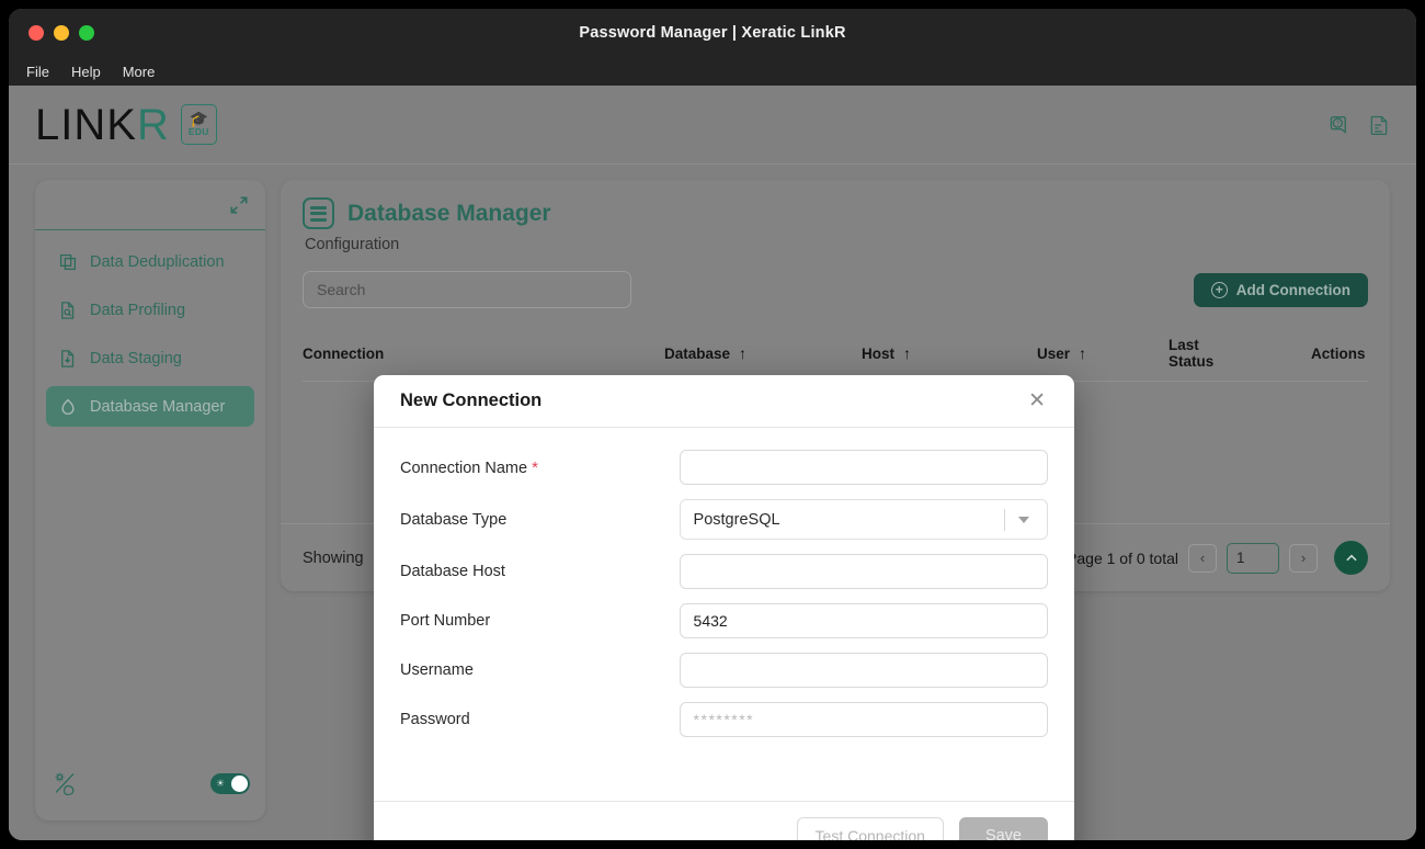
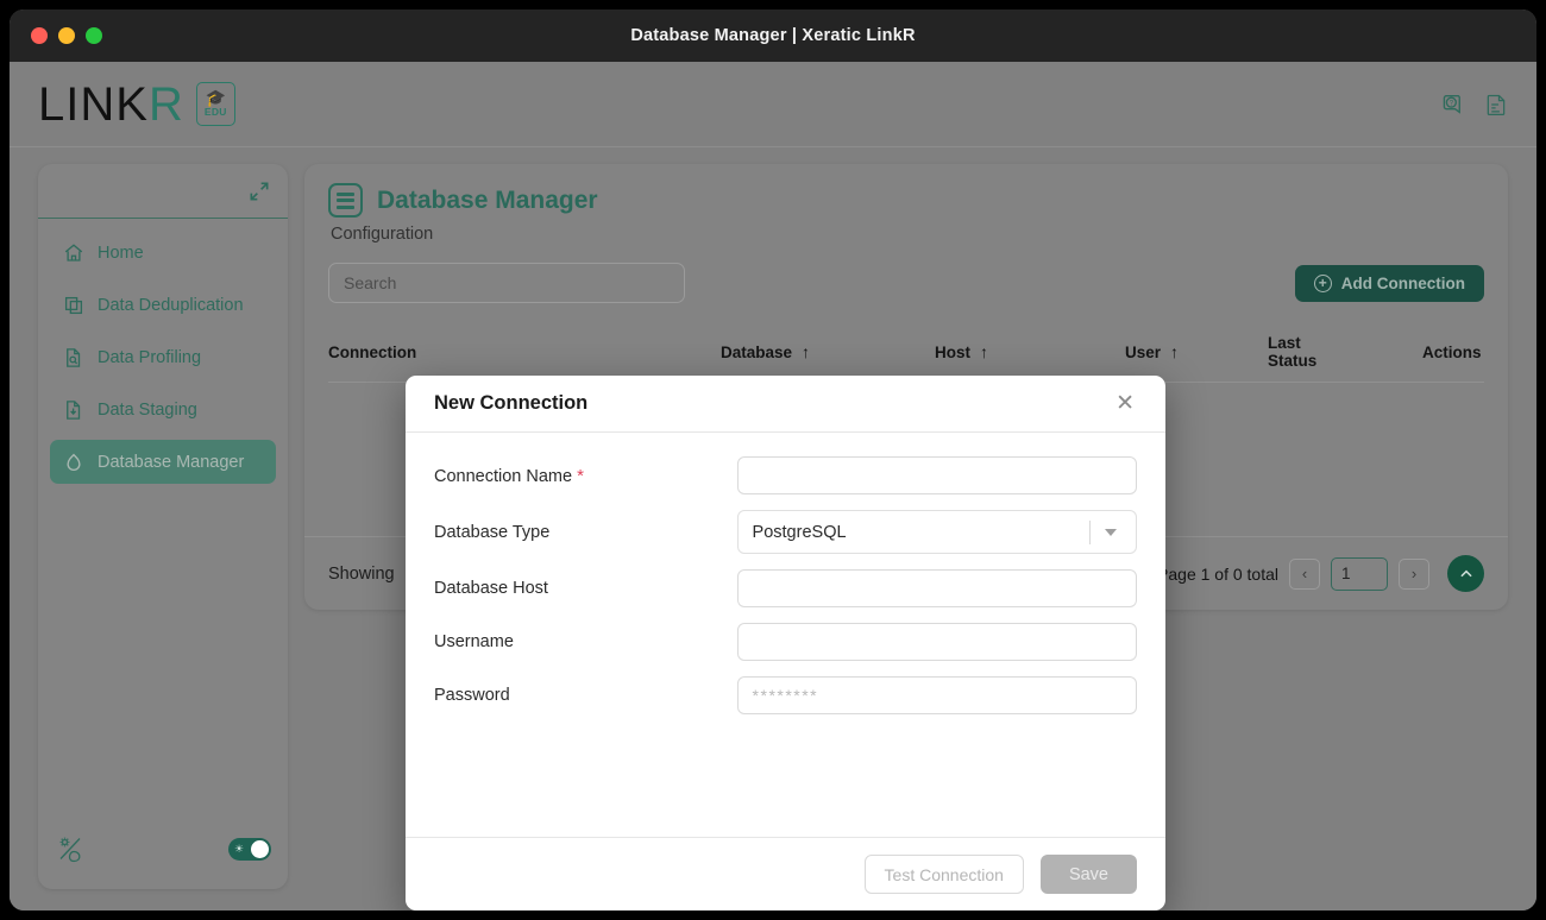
- Password Manager | Xeratic LinkR
+ Database Manager | Xeratic LinkR
- File
- Help
- More
  LINK
  R
  🎓
  EDU
+ Home
  Data Deduplication
  Data Profiling
  Data Staging
  Database Manager
  ☀
  Database Manager
  Configuration
  Search
  +
  Add Connection
  Connection
  Database
  ↑
  Host
  ↑
  User
  ↑
  Last Status
  Actions
  Showing
  age 1 of 0 total
  ‹
  1
  ›
  New Connection
  ✕
  Connection Name *
  Database Type
  PostgreSQL
  Database Host
- Port Number
- 5432
  Username
  Password
  ********
  Test Connection
  Save
